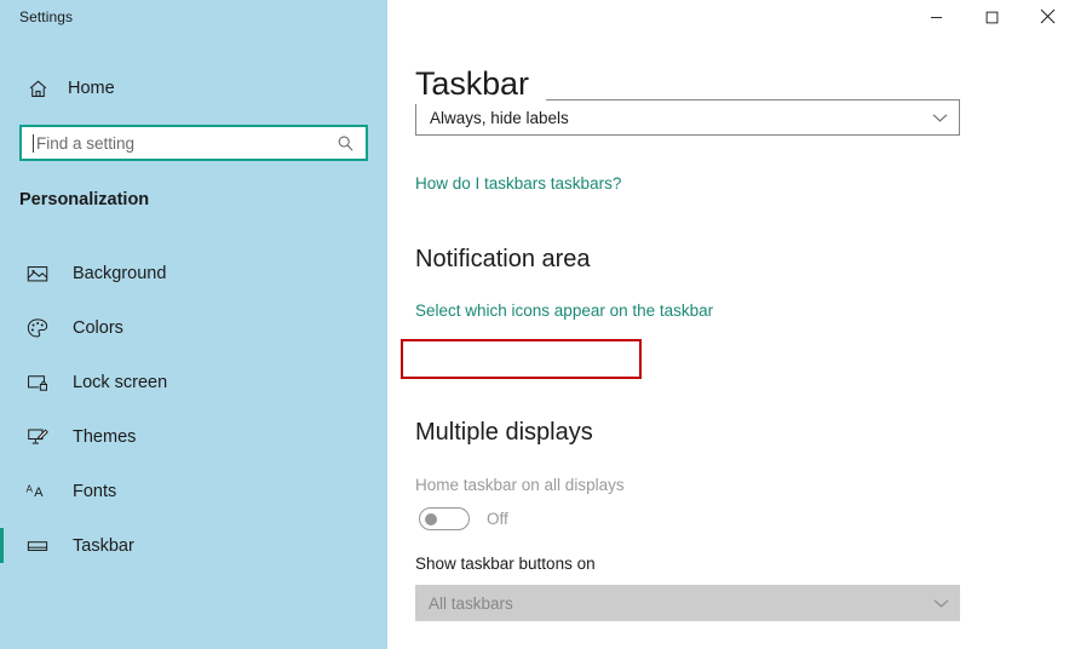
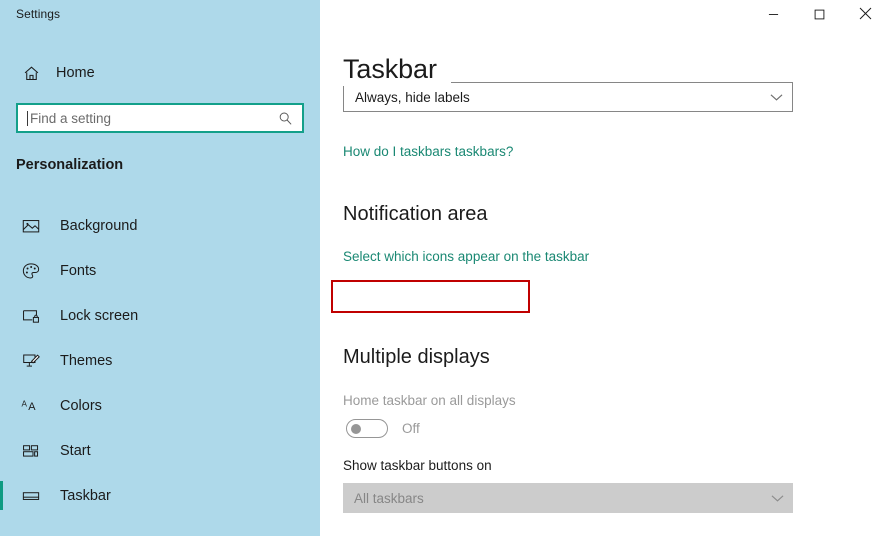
  Settings
  Home
  Find a setting
  Personalization
  Background
- Colors
+ Fonts
  Lock screen
  Themes
  A
  A
- Fonts
+ Colors
+ Start
  Taskbar
  Always, hide labels
  How do I taskbars taskbars?
  Notification area
  Select which icons appear on the taskbar
  Multiple displays
  Home taskbar on all displays
  Off
  Show taskbar buttons on
  All taskbars
  Taskbar
